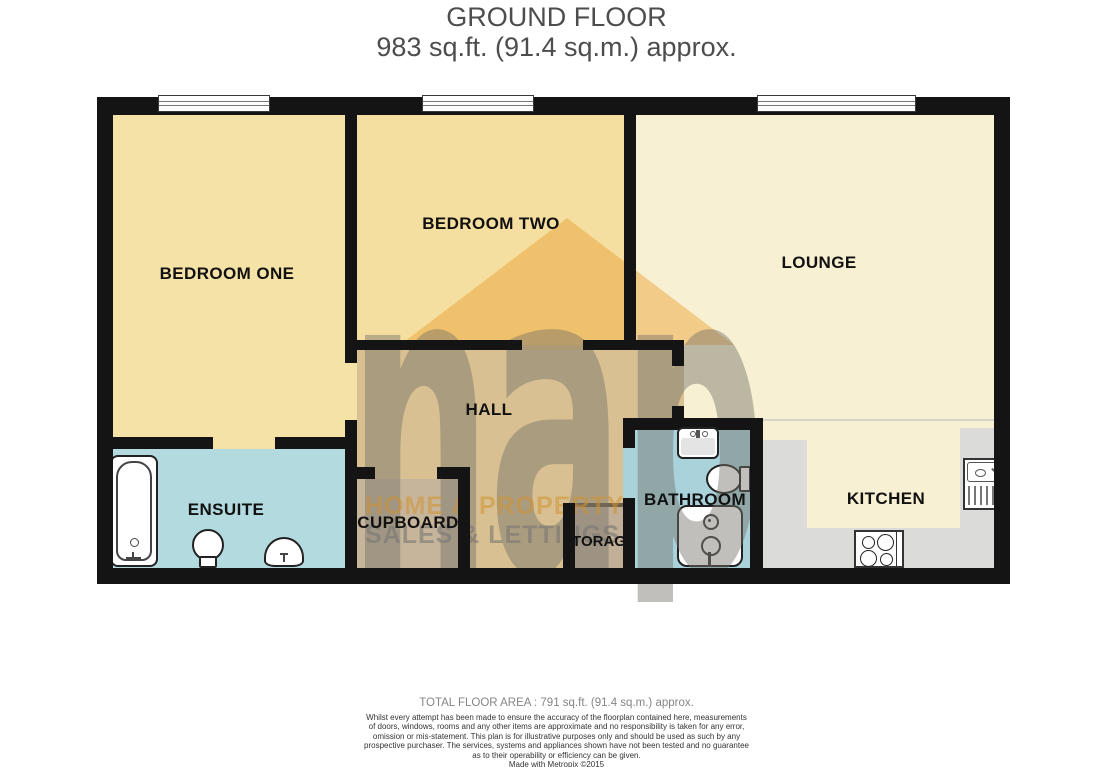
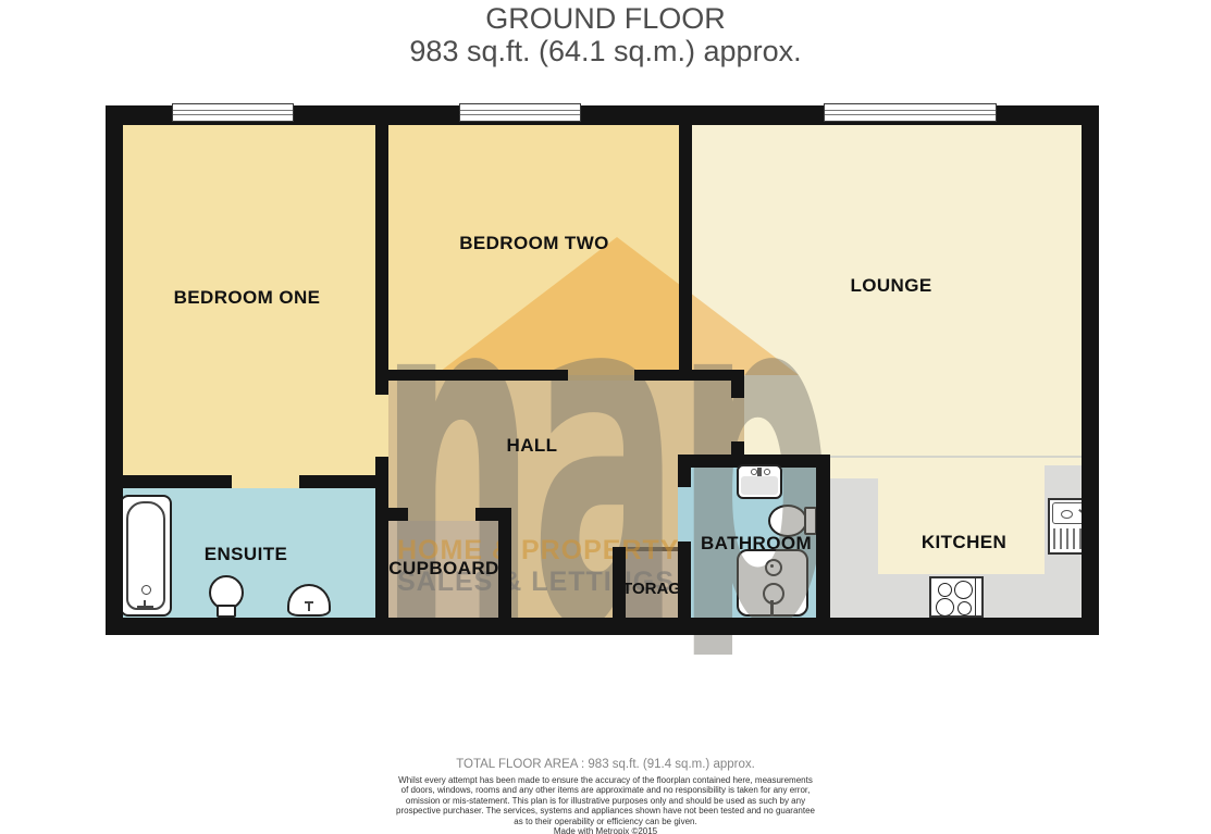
  GROUND FLOOR
- 983 sq.ft. (91.4 sq.m.) approx.
+ 983 sq.ft. (64.1 sq.m.) approx.
  HOME PROPRTY
  SALES & LETTIGS
  BEDROOM ONE
  BEDROOM TWO
  LOUNGE
  HALL
  ENSUITE
  CUPBOARD
  BATHROOM
  KITCHEN
  TORAG
- TOTAL FLOOR AREA : 791 sq.ft. (91.4 sq.m.) approx.
+ TOTAL FLOOR AREA : 983 sq.ft. (91.4 sq.m.) approx.
  Whilst every attempt has been made to ensure the accuracy of the floorplan contained here, measurements
  of doors, windows, rooms and any other items are approximate and no responsibility is taken for any error,
  omission or mis-statement. This plan is for illustrative purposes only and should be used as such by any
  prospective purchaser. The services, systems and appliances shown have not been tested and no guarantee
  as to their operability or efficiency can be given.
  Made with Metropix ©2015
